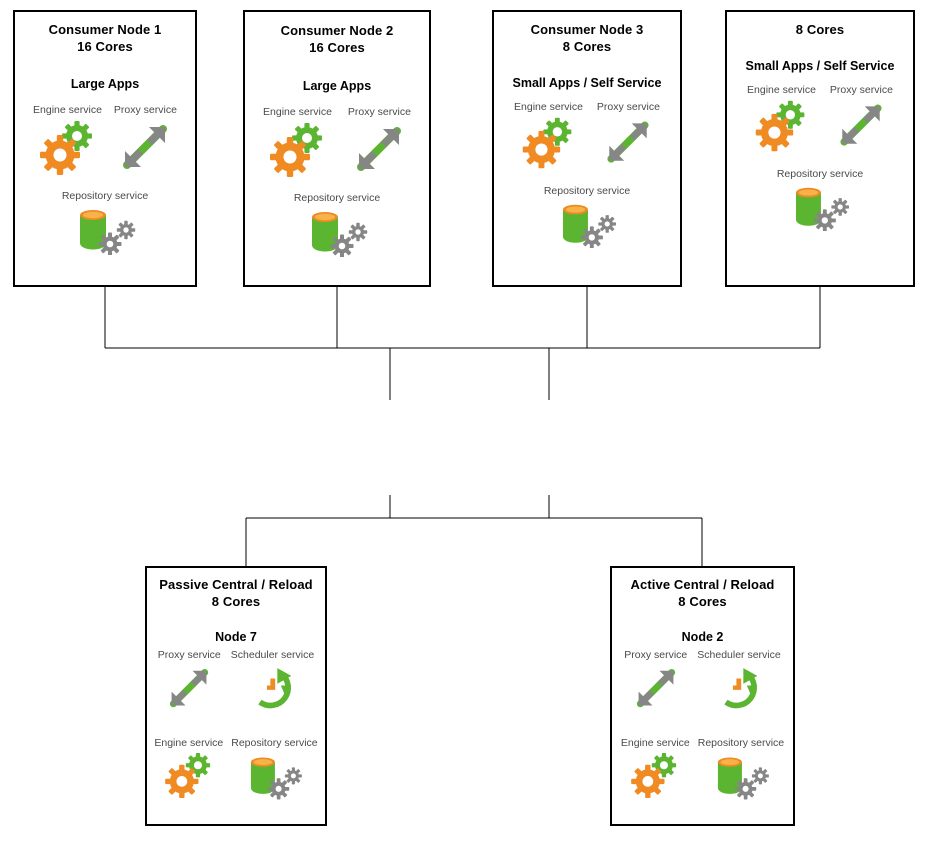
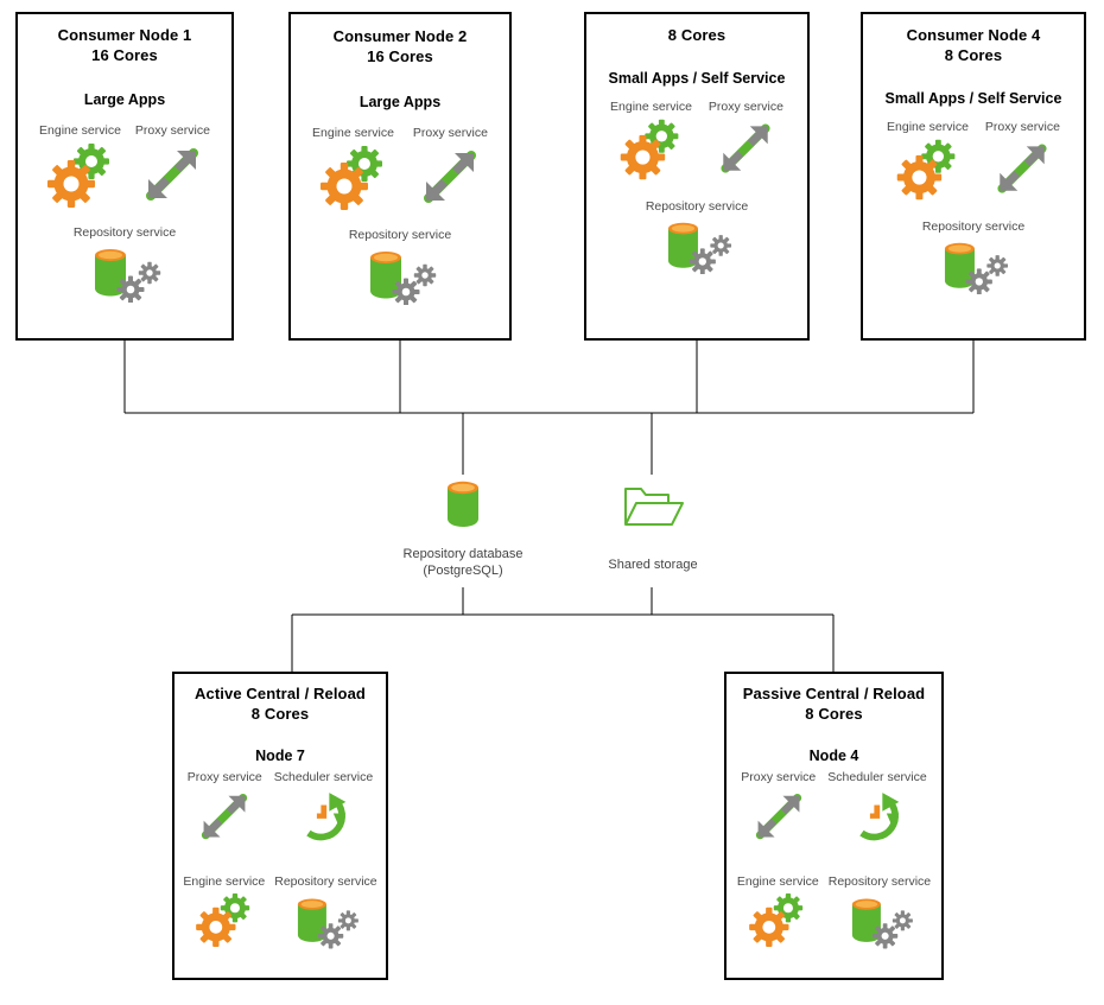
  Consumer Node 1
  16 Cores
  Large Apps
  Engine service
  Proxy service
  Repository service
  Consumer Node 2
  16 Cores
  Large Apps
  Engine service
  Proxy service
  Repository service
- Consumer Node 3
  8 Cores
  Small Apps / Self Service
  Engine service
  Proxy service
  Repository service
+ Consumer Node 4
  8 Cores
  Small Apps / Self Service
  Engine service
  Proxy service
  Repository service
+ Repository database
+ (PostgreSQL)
+ Shared storage
- Passive Central / Reload
+ Active Central / Reload
  8 Cores
  Node 7
  Proxy service
  Scheduler service
  Engine service
  Repository service
- Active Central / Reload
+ Passive Central / Reload
  8 Cores
- Node 2
+ Node 4
  Proxy service
  Scheduler service
  Engine service
  Repository service
